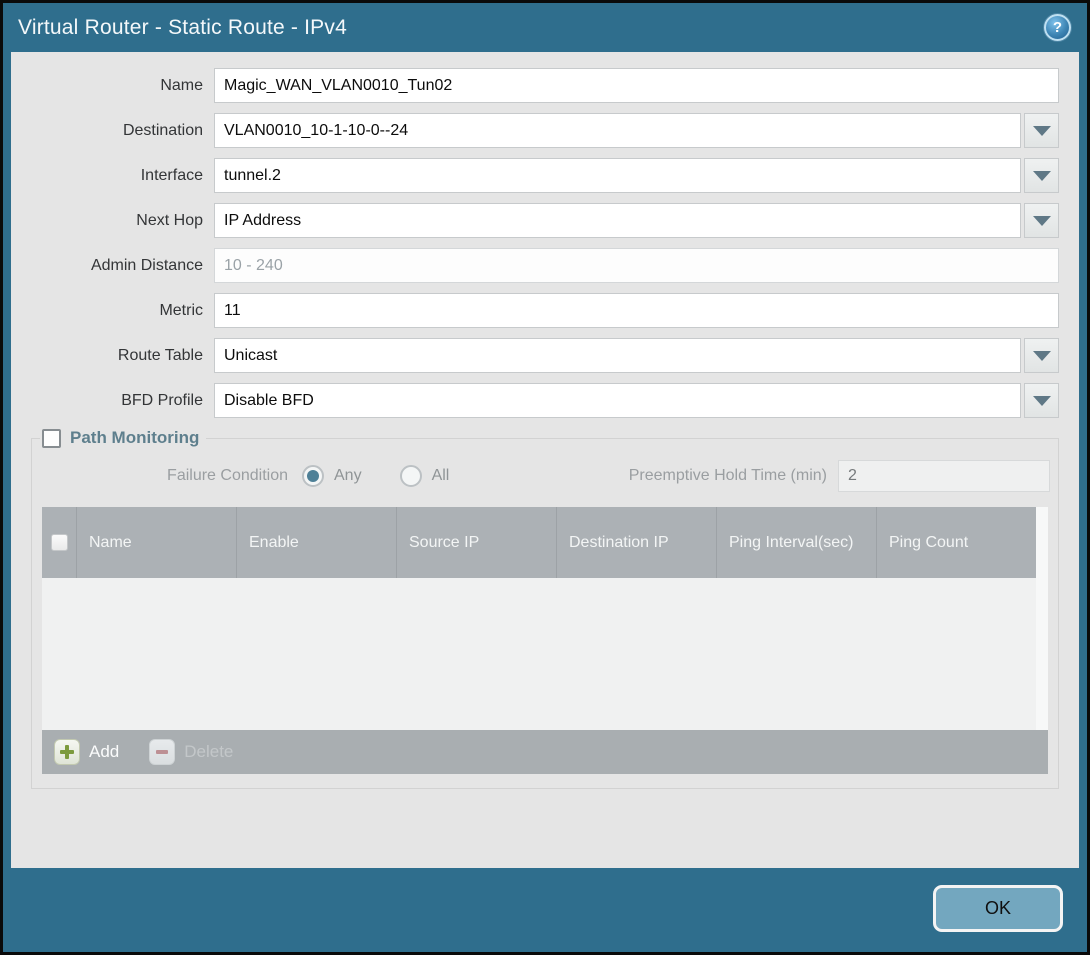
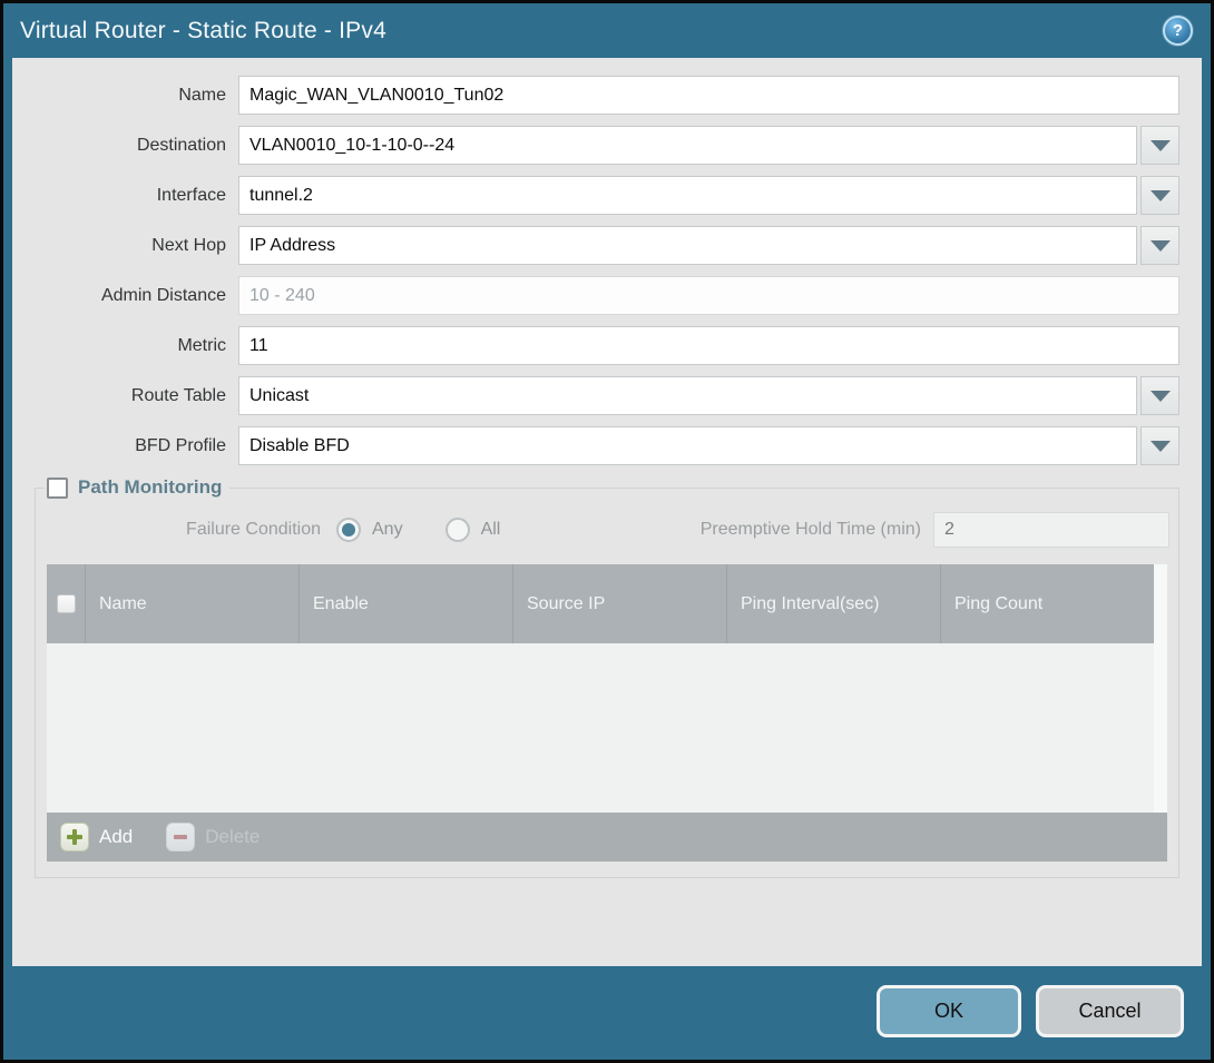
  Virtual Router - Static Route - IPv4
  ?
  Name
  Magic_WAN_VLAN0010_Tun02
  Destination
  VLAN0010_10-1-10-0--24
  Interface
  tunnel.2
  Next Hop
  IP Address
  Admin Distance
  10 - 240
  Metric
  11
  Route Table
  Unicast
  BFD Profile
  Disable BFD
  Path Monitoring
  Failure Condition
  Any
  All
  Preemptive Hold Time (min)
  2
  Name
  Enable
  Source IP
- Destination IP
  Ping Interval(sec)
  Ping Count
  Add
  Delete
  OK
+ Cancel
